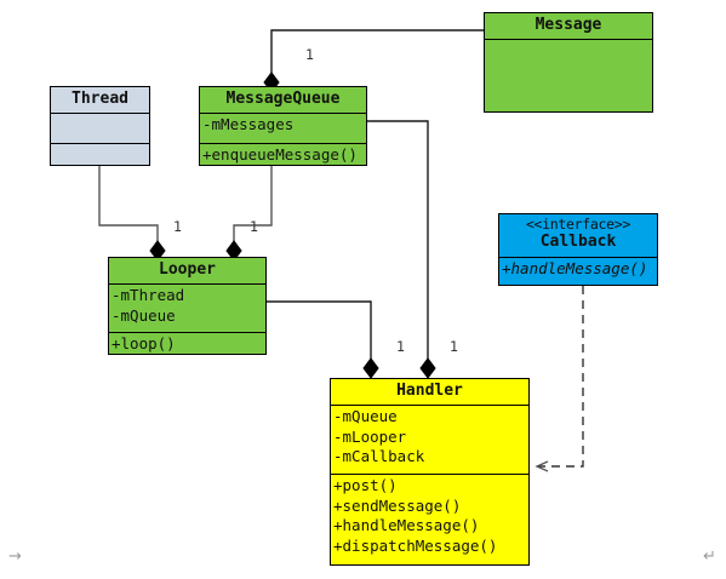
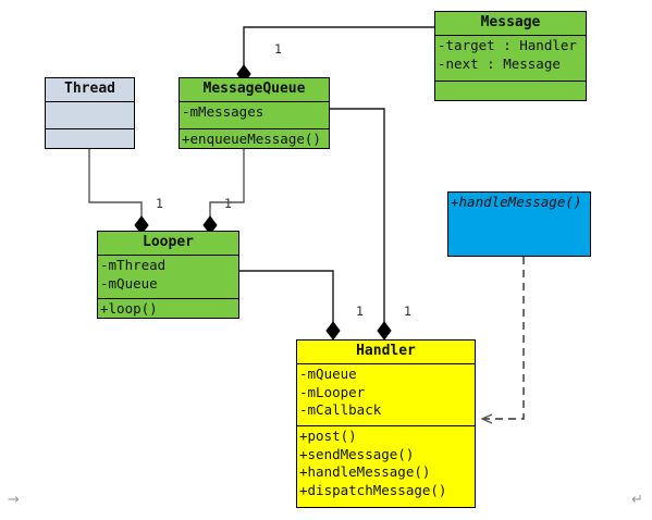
  Message
+ -target : Handler
+ -next : Message
  Thread
  MessageQueue
  -mMessages
  +enqueueMessage()
  Looper
  -mThread
  -mQueue
  +loop()
  Handler
  -mQueue
  -mLooper
  -mCallback
  +post()
  +sendMessage()
  +handleMessage()
  +dispatchMessage()
- <<interface>>
- Callback
  +handleMessage()
  1
  1
  1
  1
  1
  →
  ↵
